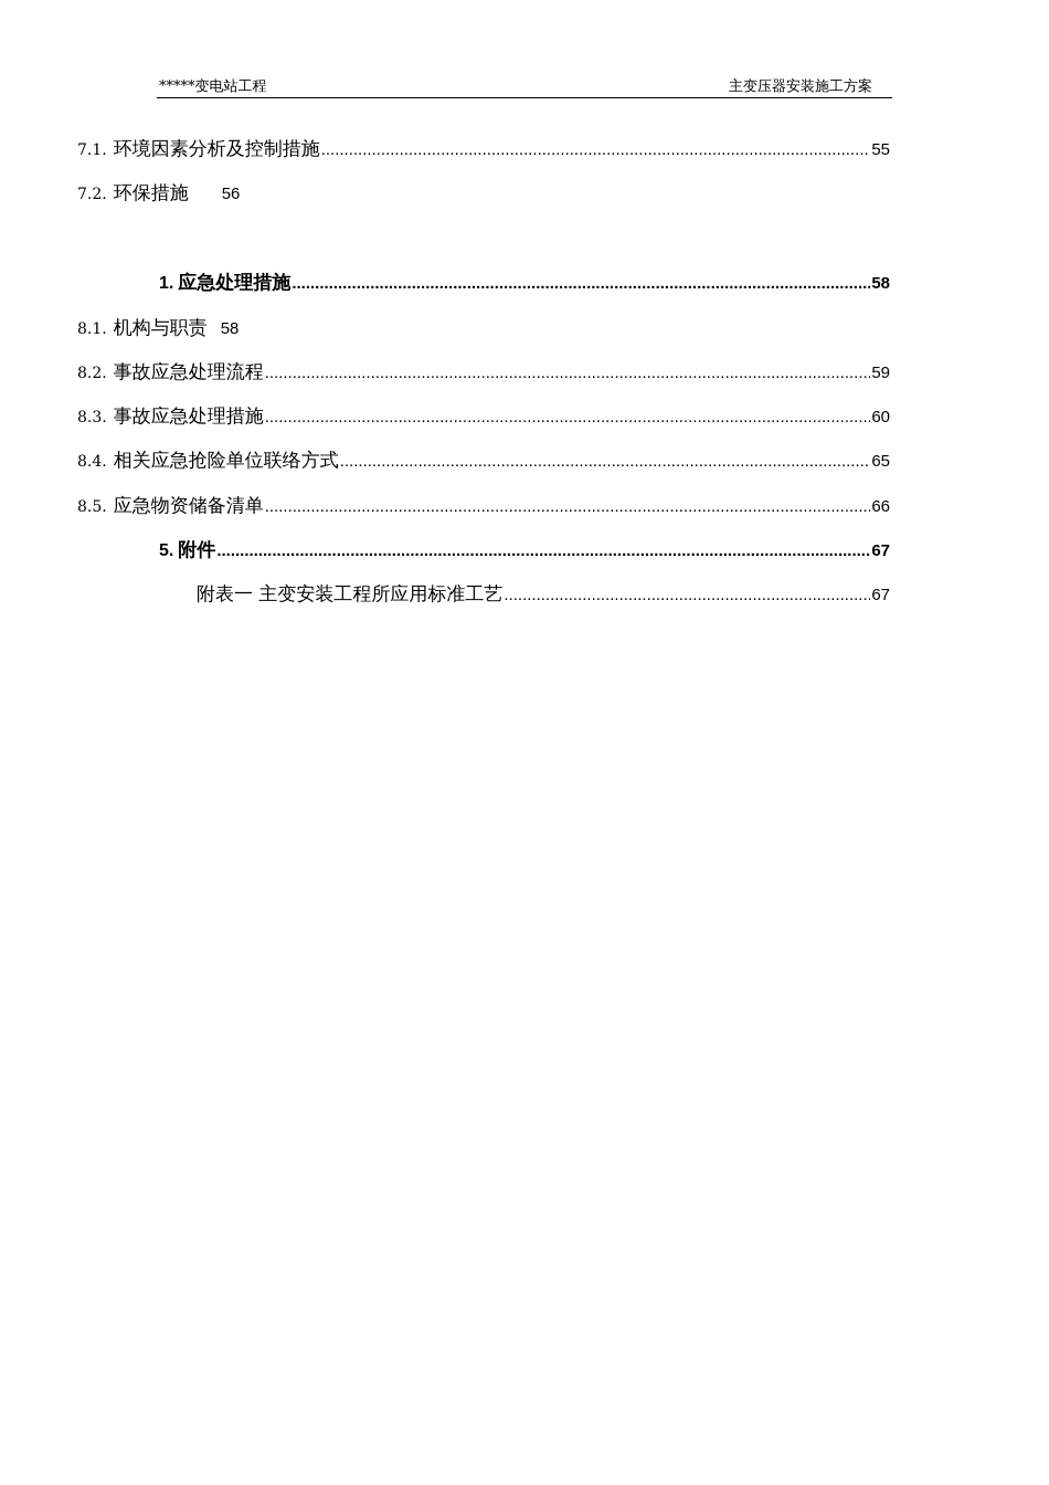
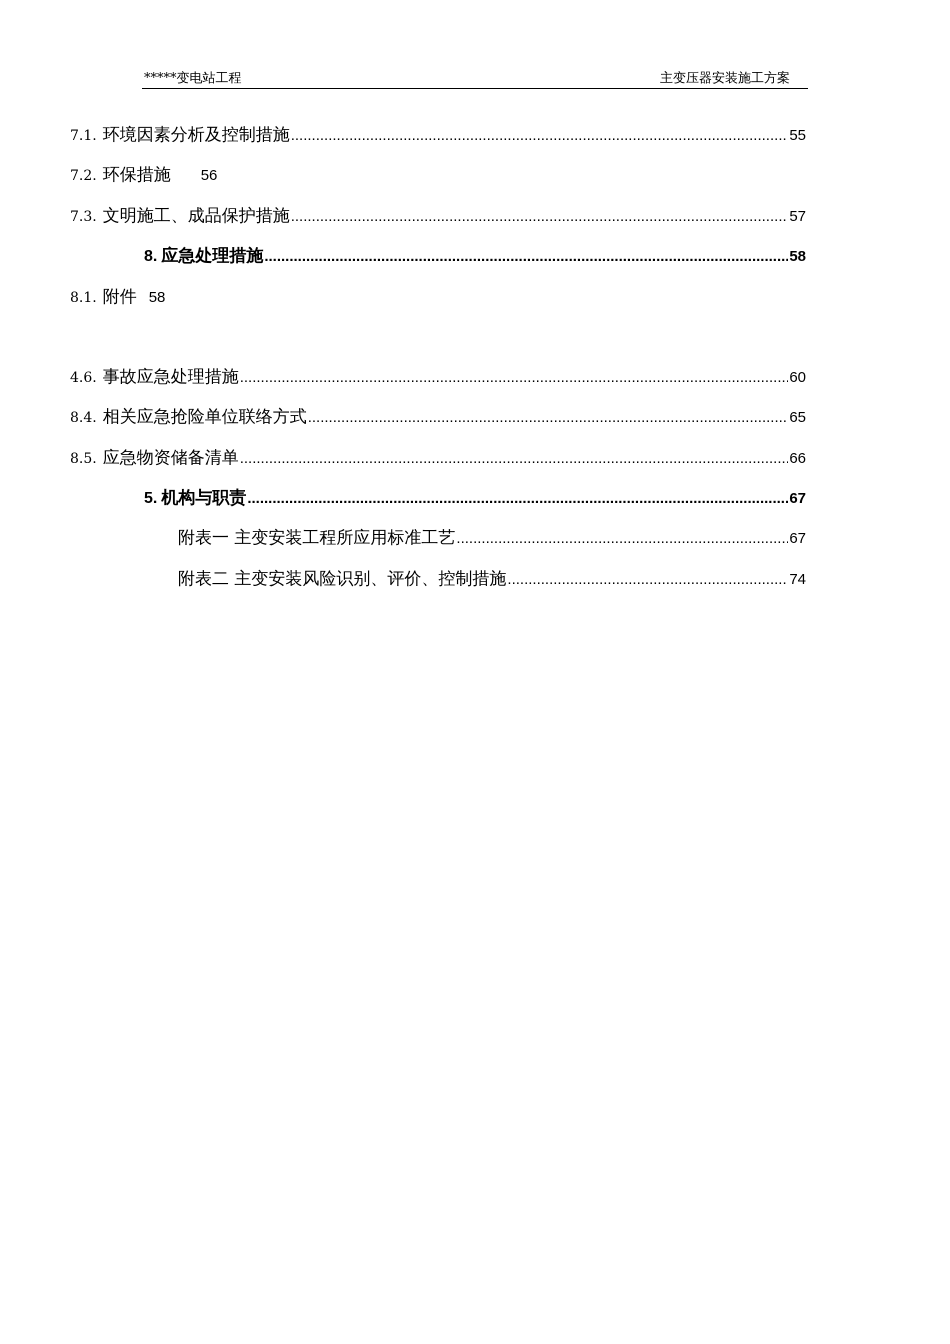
  *****变电站工程
  主变压器安装施工方案
  7.1.
  环境因素分析及控制措施
  55
  7.2.
  环保措施
  56
+ 7.3.
+ 文明施工、成品保护措施
+ 57
- 1.
+ 8.
  应急处理措施
  58
  8.1.
- 机构与职责
+ 附件
  58
- 8.2.
- 事故应急处理流程
- 59
- 8.3.
+ 4.6.
  事故应急处理措施
  60
  8.4.
  相关应急抢险单位联络方式
  65
  8.5.
  应急物资储备清单
  66
  5.
- 附件
+ 机构与职责
  67
  附表一 主变安装工程所应用标准工艺
  67
+ 附表二 主变安装风险识别、评价、控制措施
+ 74
